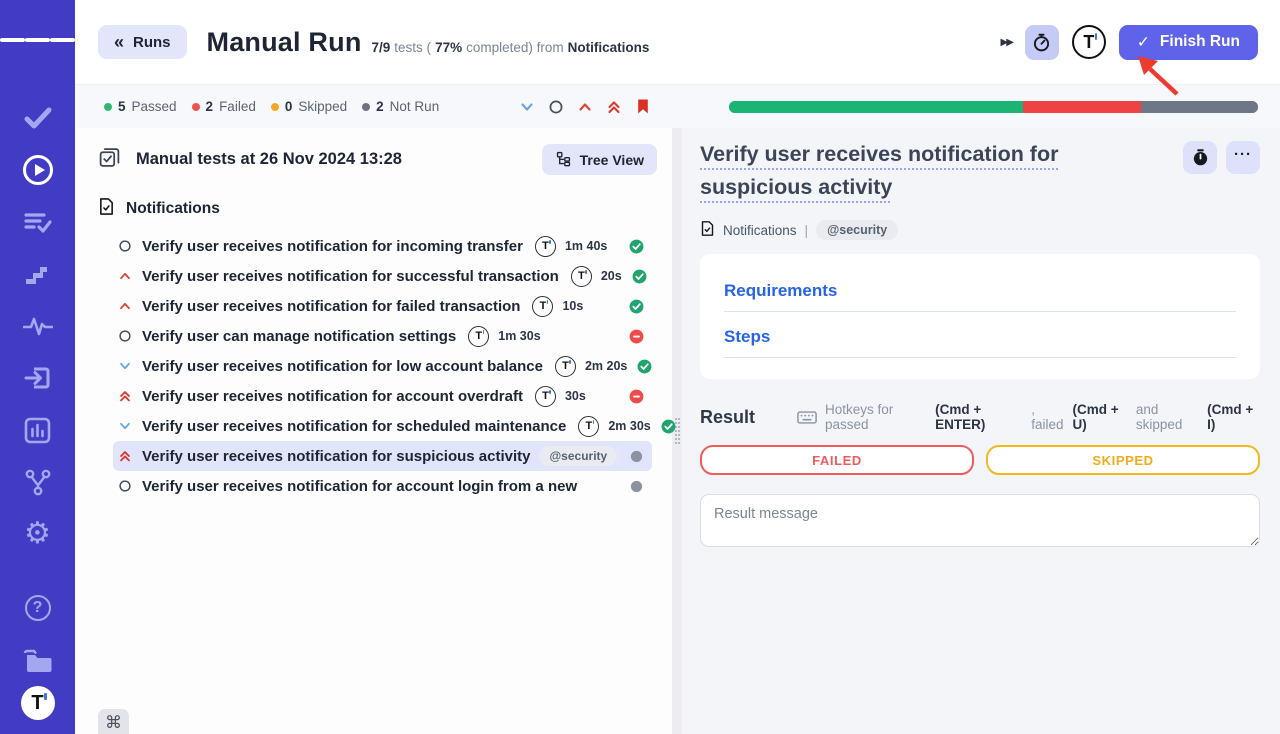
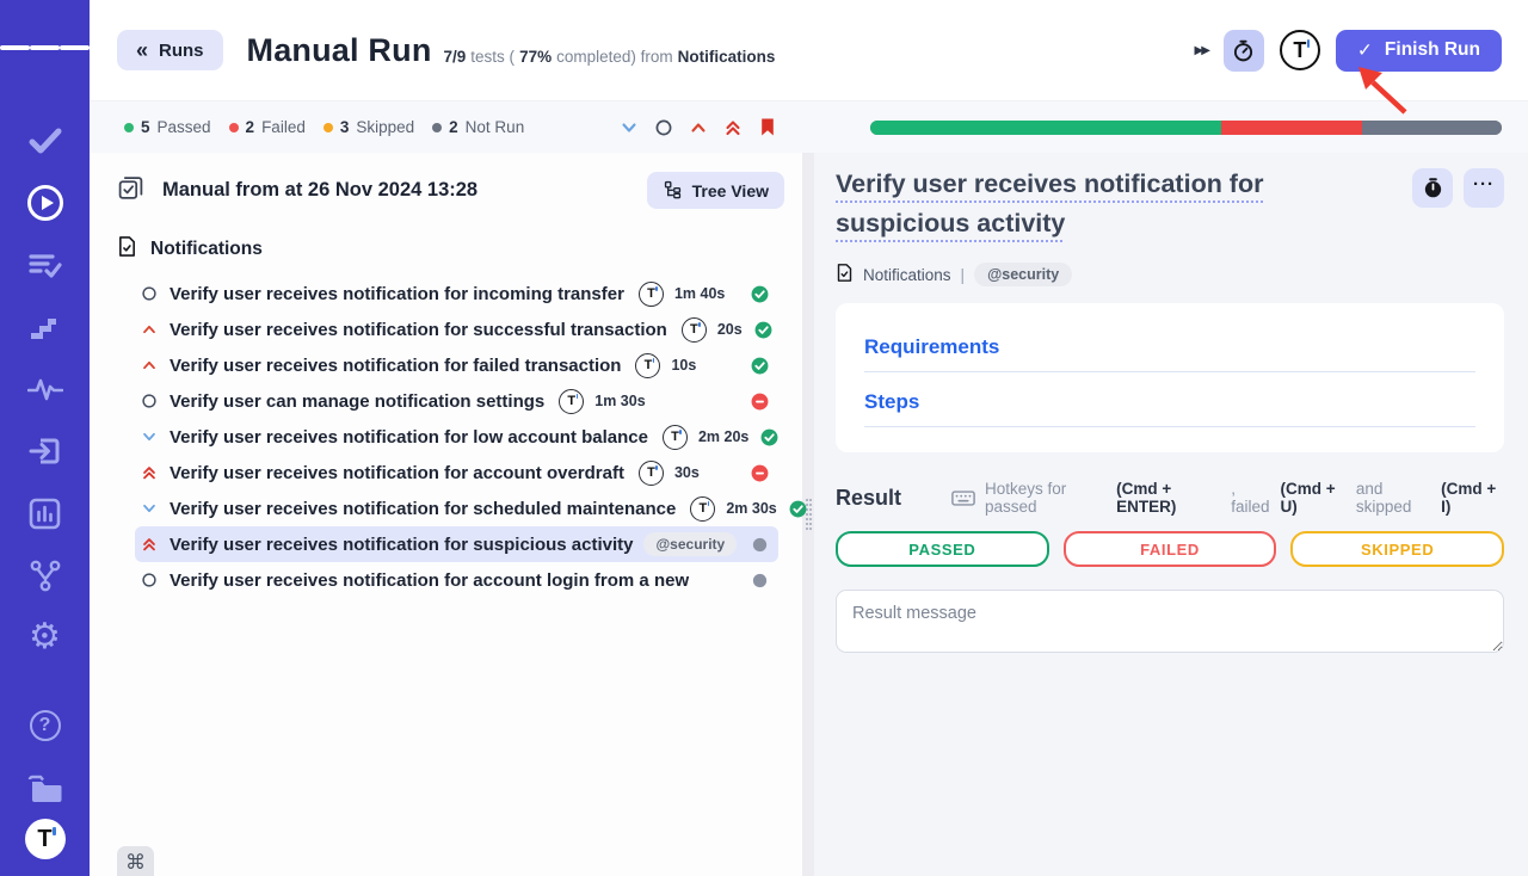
  ⚙
  ?
  T
  «
  Runs
  Manual Run
  7/9
  tests (
  77%
  completed) from
  Notifications
  ▶▶
  T
  ✓
  Finish Run
  5
  Passed
  2
  Failed
- 0
+ 3
  Skipped
  2
  Not Run
- Manual tests at 26 Nov 2024 13:28
+ Manual from at 26 Nov 2024 13:28
  Tree View
  Notifications
  Verify user receives notification for incoming transfer
  T
  1m 40s
  Verify user receives notification for successful transaction
  T
  20s
  Verify user receives notification for failed transaction
  T
  10s
  Verify user can manage notification settings
  T
  1m 30s
  Verify user receives notification for low account balance
  T
  2m 20s
  Verify user receives notification for account overdraft
  T
  30s
  Verify user receives notification for scheduled maintenance
  T
  2m 30s
  Verify user receives notification for suspicious activity
  @security
  Verify user receives notification for account login from a new
  ⌘
  Verify user receives notification for suspicious activity
  ···
  Notifications
  |
  @security
  Requirements
  Steps
  Result
  Hotkeys for passed
  (Cmd + ENTER)
  , failed
  (Cmd + U)
  and skipped
  (Cmd + I)
+ PASSED
  FAILED
  SKIPPED
  Result message
